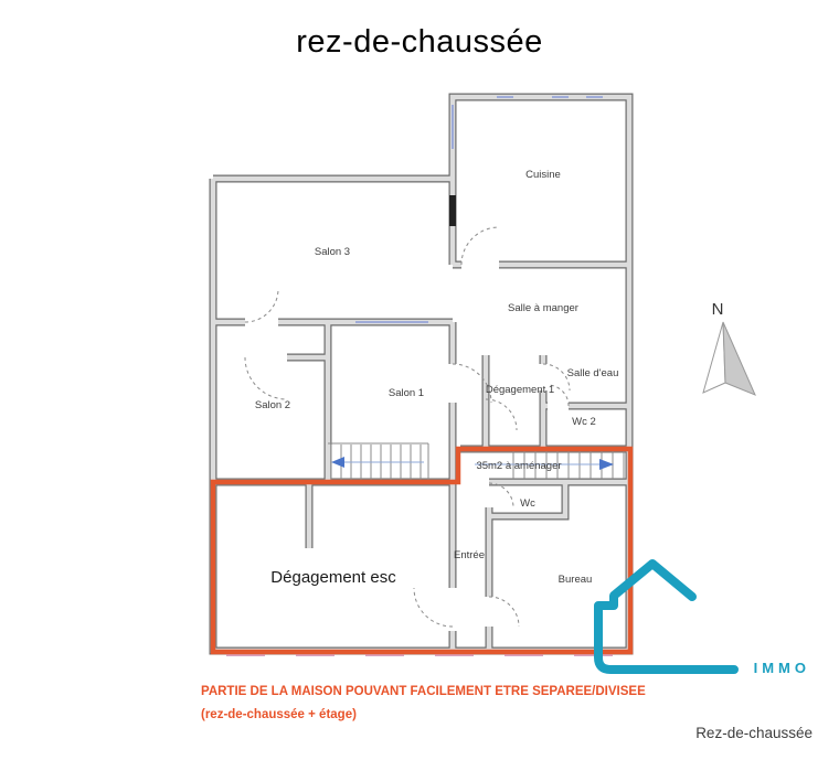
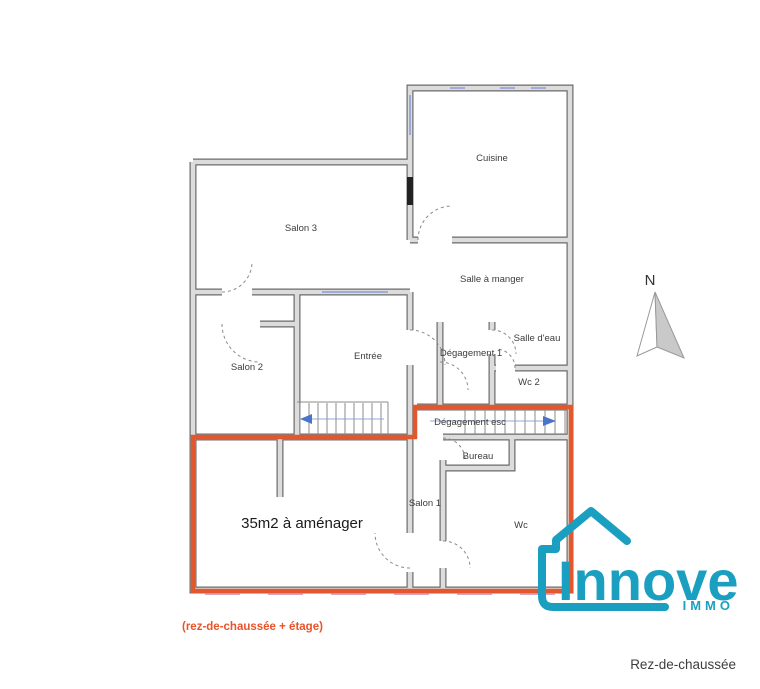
- rez-de-chaussée
  Cuisine
  Salon 3
  Salle à manger
  Salon 2
- Salon 1
+ Entrée
  Dégagement 1
  Salle d'eau
  Wc 2
- 35m2 à aménager
+ Dégagement esc
- Wc
+ Bureau
- Entrée
+ Salon 1
- Bureau
+ Wc
- Dégagement esc
+ 35m2 à aménager
  N
+ Innove
  IMMO
- PARTIE DE LA MAISON POUVANT FACILEMENT ETRE SEPAREE/DIVISEE
  (rez-de-chaussée + étage)
  Rez-de-chaussée
